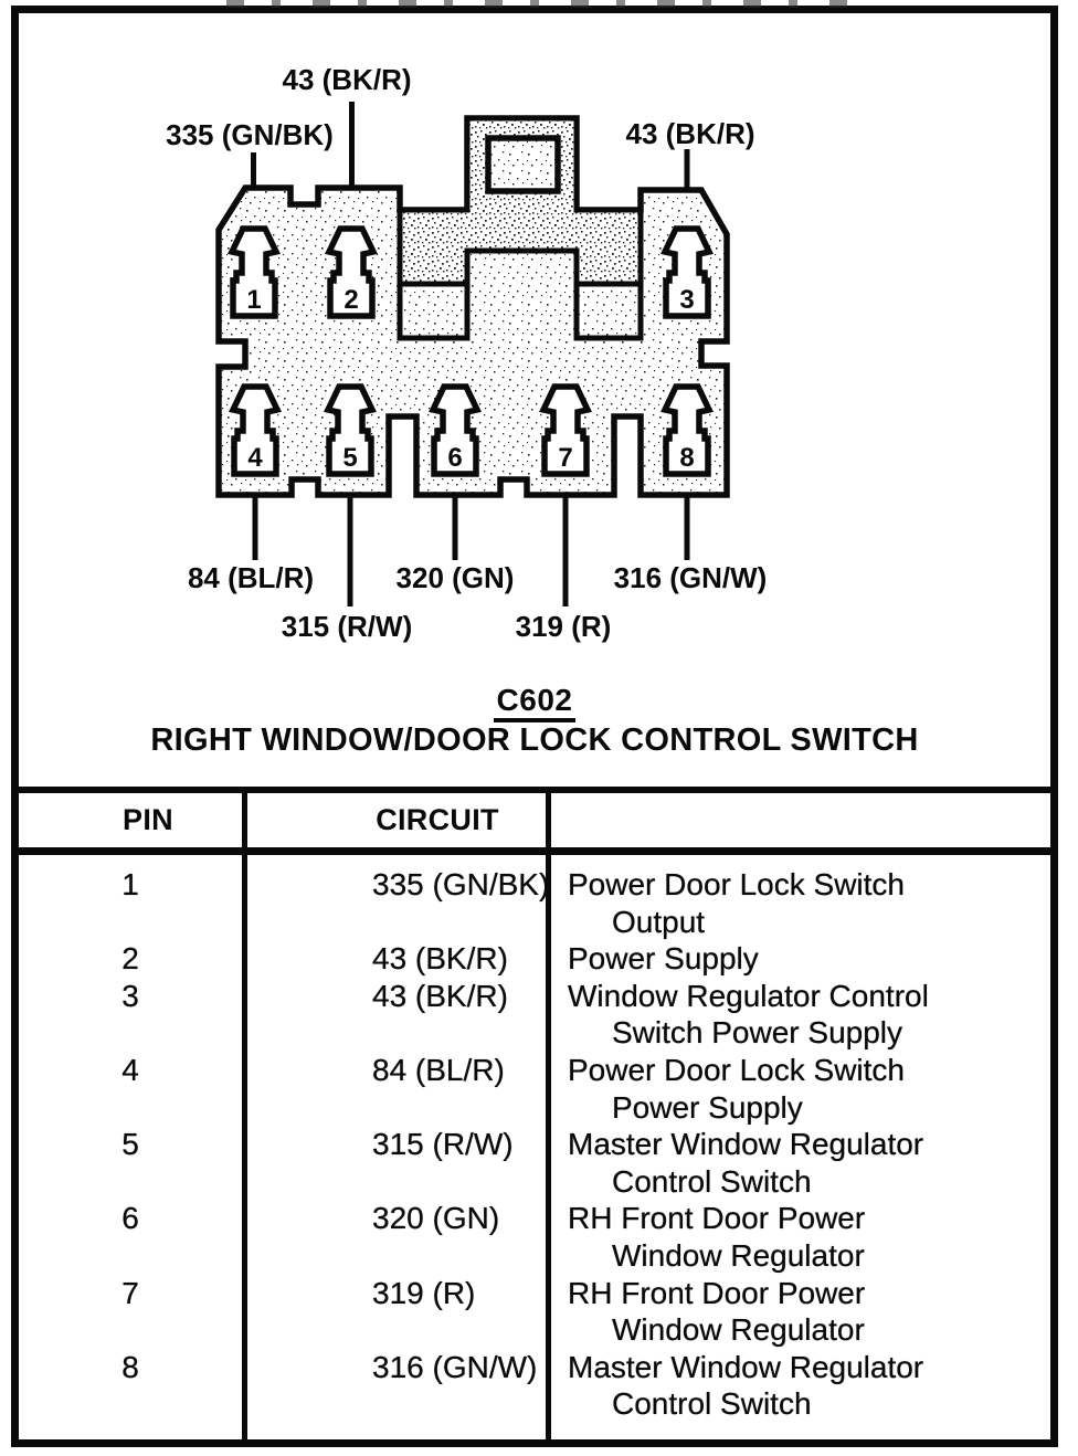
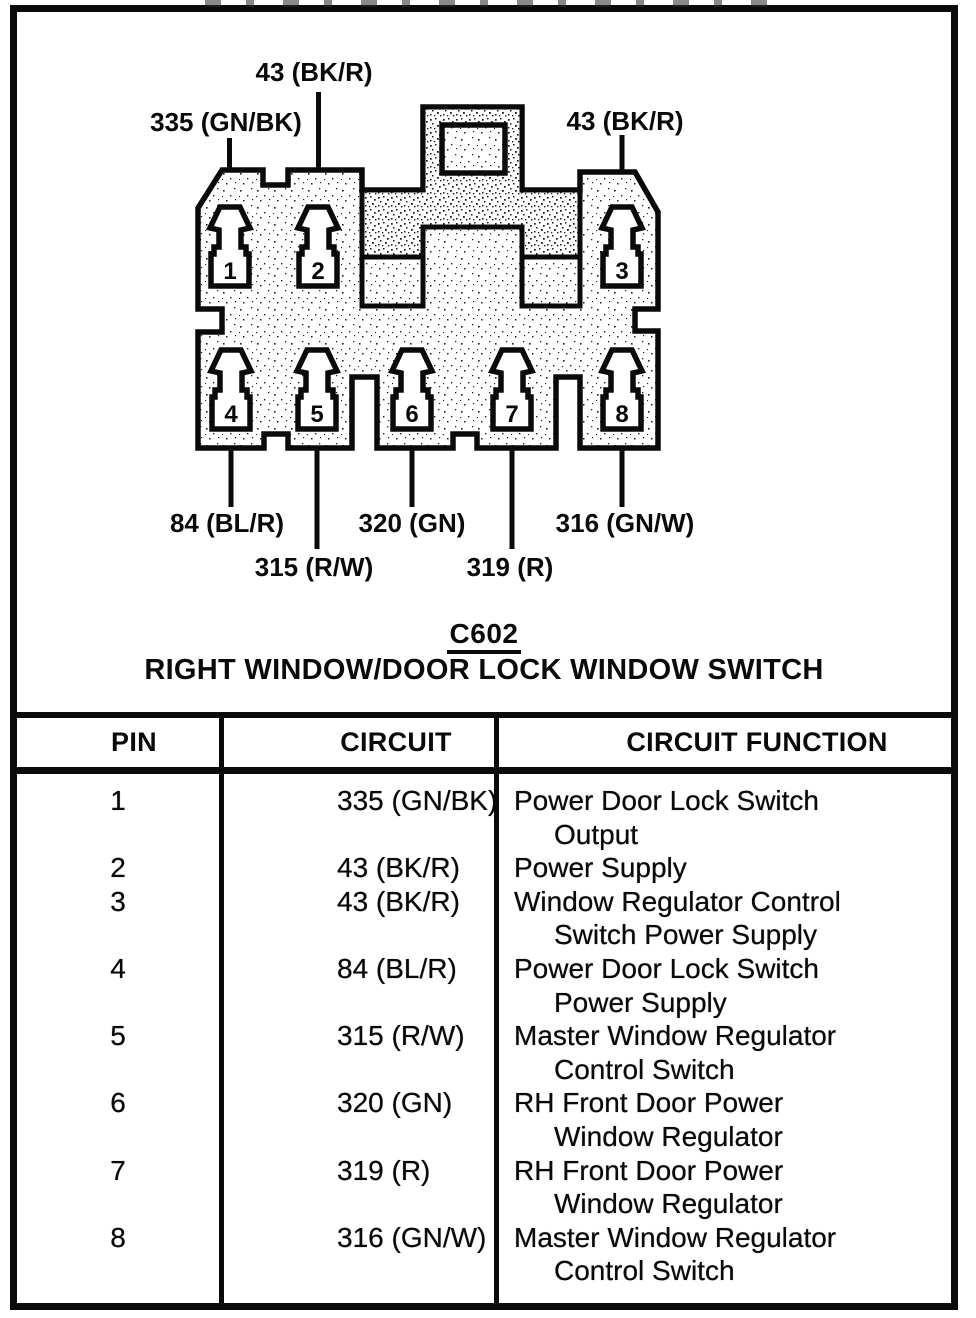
  1
  2
  3
  4
  5
  6
  7
  8
  335 (GN/BK)
  43 (BK/R)
  43 (BK/R)
  84 (BL/R)
  315 (R/W)
  320 (GN)
  319 (R)
  316 (GN/W)
  C602
- RIGHT WINDOW/DOOR LOCK CONTROL SWITCH
+ RIGHT WINDOW/DOOR LOCK WINDOW SWITCH
  PIN
  CIRCUIT
+ CIRCUIT FUNCTION
  1
  335 (GN/BK)
  Power Door Lock Switch
  Output
  2
  43 (BK/R)
  Power Supply
  3
  43 (BK/R)
  Window Regulator Control
  Switch Power Supply
  4
  84 (BL/R)
  Power Door Lock Switch
  Power Supply
  5
  315 (R/W)
  Master Window Regulator
  Control Switch
  6
  320 (GN)
  RH Front Door Power
  Window Regulator
  7
  319 (R)
  RH Front Door Power
  Window Regulator
  8
  316 (GN/W)
  Master Window Regulator
  Control Switch
